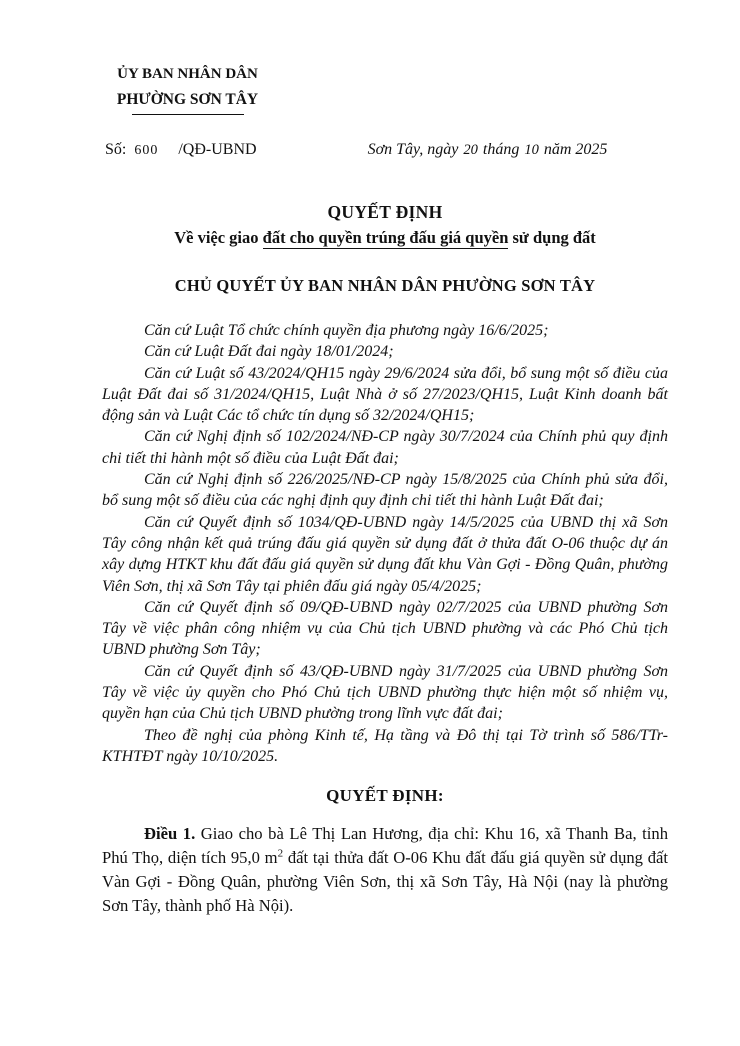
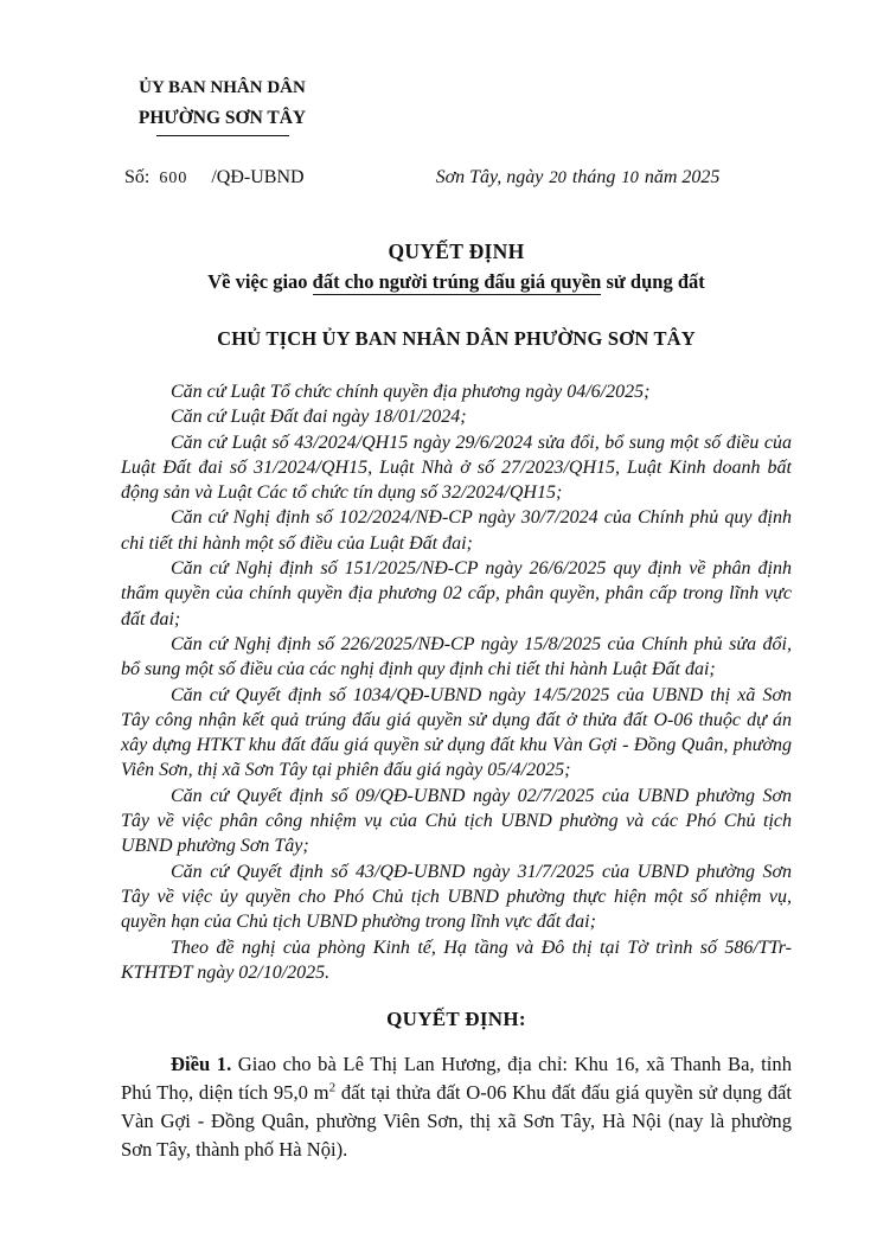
  ỦY BAN NHÂN DÂN
  PHƯỜNG SƠN TÂY
  Số: 600 /QĐ-UBND
  Sơn Tây, ngày 20 tháng 10 năm 2025
  QUYẾT ĐỊNH
- Về việc giao đất cho quyền trúng đấu giá quyền sử dụng đất
+ Về việc giao đất cho người trúng đấu giá quyền sử dụng đất
- CHỦ QUYẾT ỦY BAN NHÂN DÂN PHƯỜNG SƠN TÂY
+ CHỦ TỊCH ỦY BAN NHÂN DÂN PHƯỜNG SƠN TÂY
- Căn cứ Luật Tổ chức chính quyền địa phương ngày 16/6/2025;
+ Căn cứ Luật Tổ chức chính quyền địa phương ngày 04/6/2025;
  Căn cứ Luật Đất đai ngày 18/01/2024;
  Căn cứ Luật số 43/2024/QH15 ngày 29/6/2024 sửa đổi, bổ sung một số điều của Luật Đất đai số 31/2024/QH15, Luật Nhà ở số 27/2023/QH15, Luật Kinh doanh bất động sản và Luật Các tổ chức tín dụng số 32/2024/QH15;
  Căn cứ Nghị định số 102/2024/NĐ-CP ngày 30/7/2024 của Chính phủ quy định chi tiết thi hành một số điều của Luật Đất đai;
+ Căn cứ Nghị định số 151/2025/NĐ-CP ngày 26/6/2025 quy định về phân định thẩm quyền của chính quyền địa phương 02 cấp, phân quyền, phân cấp trong lĩnh vực đất đai;
  Căn cứ Nghị định số 226/2025/NĐ-CP ngày 15/8/2025 của Chính phủ sửa đổi, bổ sung một số điều của các nghị định quy định chi tiết thi hành Luật Đất đai;
  Căn cứ Quyết định số 1034/QĐ-UBND ngày 14/5/2025 của UBND thị xã Sơn Tây công nhận kết quả trúng đấu giá quyền sử dụng đất ở thửa đất O-06 thuộc dự án xây dựng HTKT khu đất đấu giá quyền sử dụng đất khu Vàn Gợi - Đồng Quân, phường Viên Sơn, thị xã Sơn Tây tại phiên đấu giá ngày 05/4/2025;
  Căn cứ Quyết định số 09/QĐ-UBND ngày 02/7/2025 của UBND phường Sơn Tây về việc phân công nhiệm vụ của Chủ tịch UBND phường và các Phó Chủ tịch UBND phường Sơn Tây;
  Căn cứ Quyết định số 43/QĐ-UBND ngày 31/7/2025 của UBND phường Sơn Tây về việc ủy quyền cho Phó Chủ tịch UBND phường thực hiện một số nhiệm vụ, quyền hạn của Chủ tịch UBND phường trong lĩnh vực đất đai;
- Theo đề nghị của phòng Kinh tế, Hạ tầng và Đô thị tại Tờ trình số 586/TTr-KTHTĐT ngày 10/10/2025.
+ Theo đề nghị của phòng Kinh tế, Hạ tầng và Đô thị tại Tờ trình số 586/TTr-KTHTĐT ngày 02/10/2025.
  QUYẾT ĐỊNH:
  Điều 1. Giao cho bà Lê Thị Lan Hương, địa chỉ: Khu 16, xã Thanh Ba, tỉnh Phú Thọ, diện tích 95,0 m2 đất tại thửa đất O-06 Khu đất đấu giá quyền sử dụng đất Vàn Gợi - Đồng Quân, phường Viên Sơn, thị xã Sơn Tây, Hà Nội (nay là phường Sơn Tây, thành phố Hà Nội).
